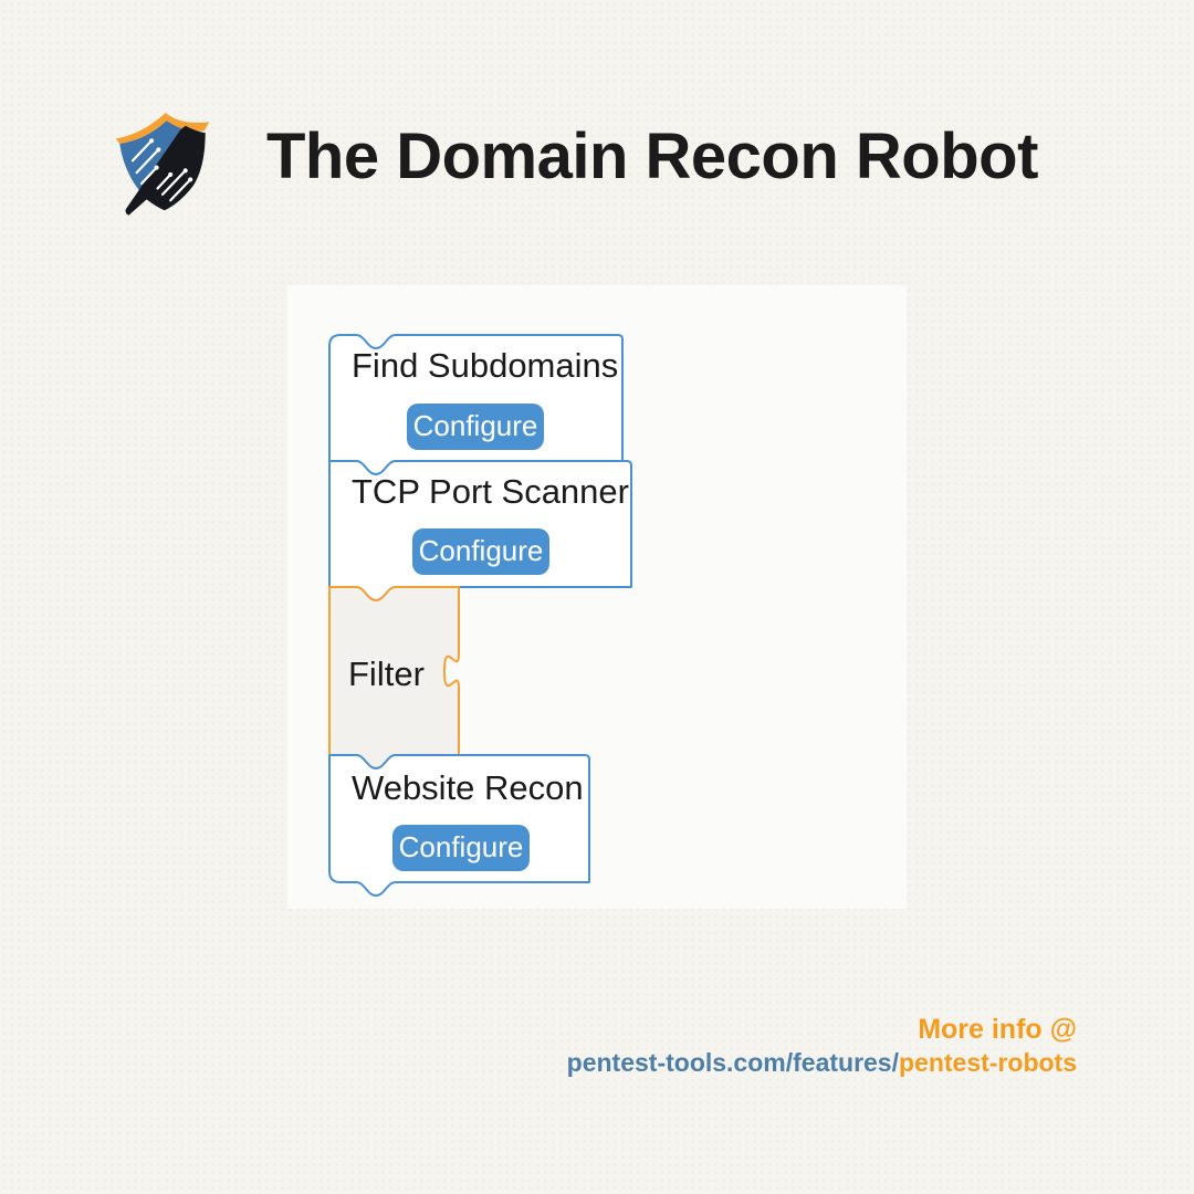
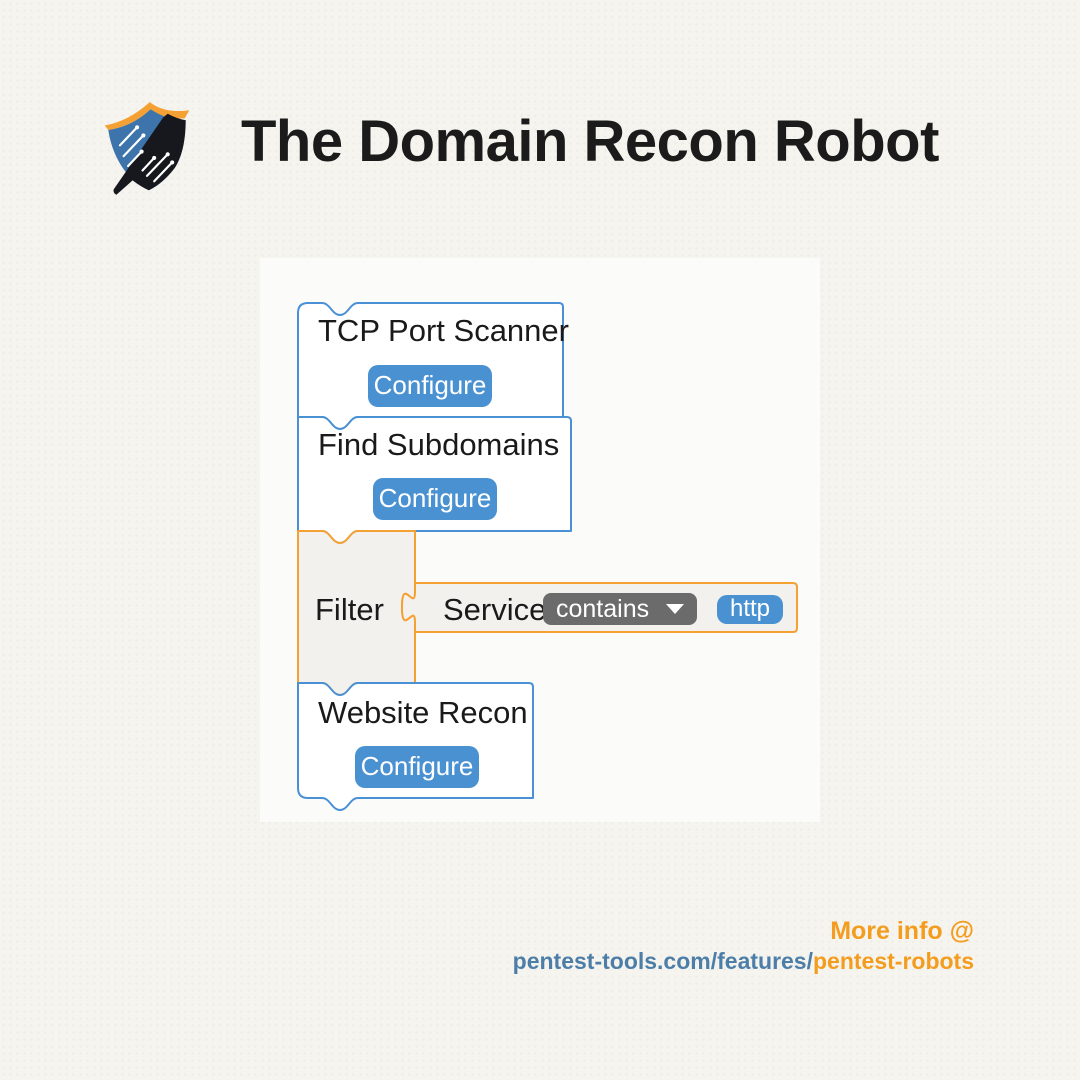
  The Domain Recon Robot
- Find Subdomains
+ TCP Port Scanner
  Configure
- TCP Port Scanner
+ Find Subdomains
  Configure
  Filter
+ Service
+ contains
+ http
  Website Recon
  Configure
  More info @
  pentest-tools.com/features/pentest-robots
